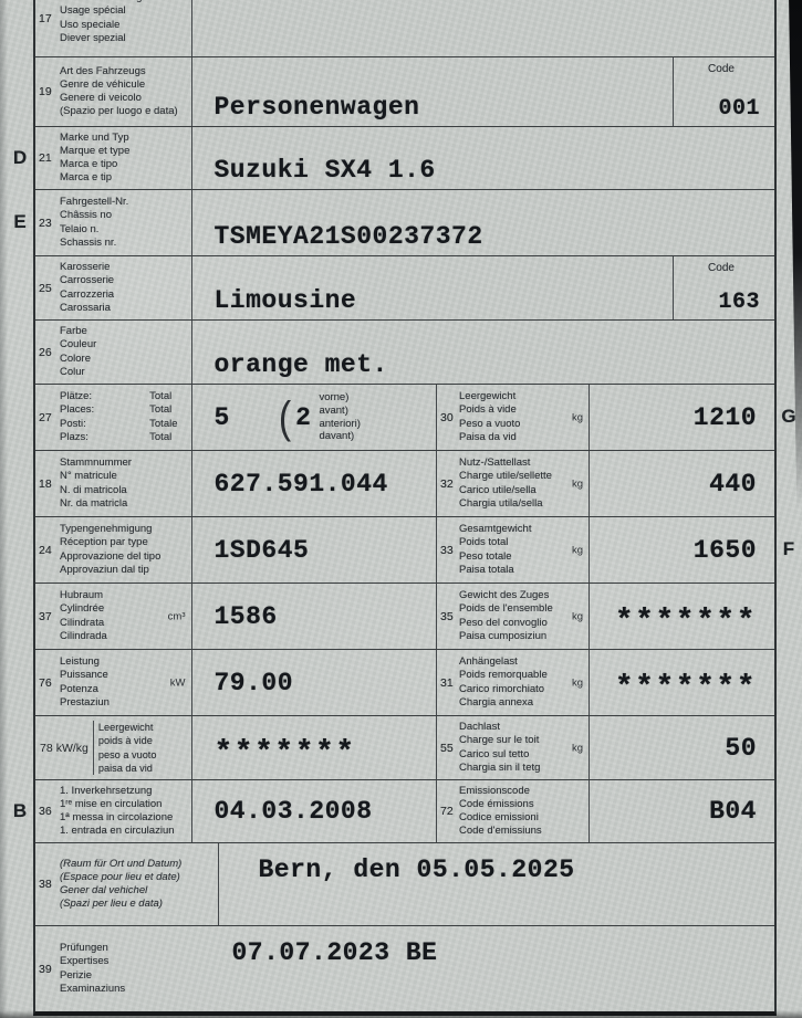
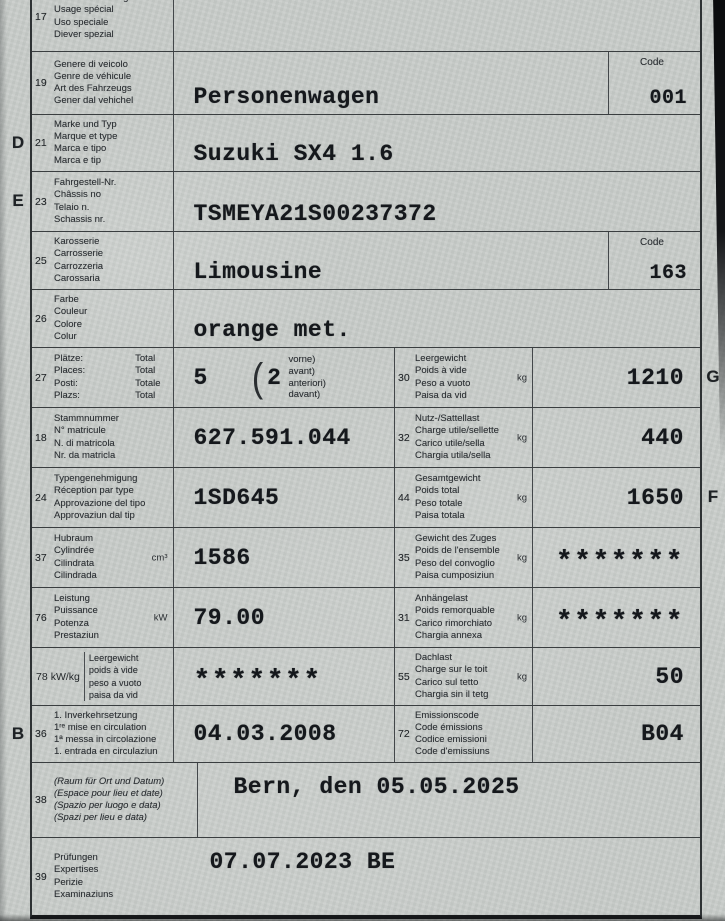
  17
  Usage spécial
  Uso speciale
  Diever spezial
  19
- Art des Fahrzeugs
+ Genere di veicolo
  Genre de véhicule
- Genere di veicolo
+ Art des Fahrzeugs
- (Spazio per luogo e data)
+ Gener dal vehichel
  Personenwagen
  Code
  001
  21
  Marke und Typ
  Marque et type
  Marca e tipo
  Marca e tip
  Suzuki SX4 1.6
  23
  Fahrgestell-Nr.
  Châssis no
  Telaio n.
  Schassis nr.
  TSMEYA21S00237372
  25
  Karosserie
  Carrosserie
  Carrozzeria
  Carossaria
  Limousine
  Code
  163
  26
  Farbe
  Couleur
  Colore
  Colur
  orange met.
  27
  Plätze:
  Places:
  Posti:
  Plazs:
  Total
  Total
  Totale
  Total
  5
  (
  2
  vorne)
  avant)
  anteriori)
  davant)
  30
  Leergewicht
  Poids à vide
  Peso a vuoto
  Paisa da vid
  kg
  1210
  18
  Stammnummer
  N° matricule
  N. di matricola
  Nr. da matricla
  627.591.044
  32
  Nutz-/Sattellast
  Charge utile/sellette
  Carico utile/sella
  Chargia utila/sella
  kg
  440
  24
  Typengenehmigung
  Réception par type
  Approvazione del tipo
  Approvaziun dal tip
  1SD645
- 33
+ 44
  Gesamtgewicht
  Poids total
  Peso totale
  Paisa totala
  kg
  1650
  37
  Hubraum
  Cylindrée
  Cilindrata
  Cilindrada
  cm³
  1586
  35
  Gewicht des Zuges
  Poids de l'ensemble
  Peso del convoglio
  Paisa cumposiziun
  kg
  *******
  76
  Leistung
  Puissance
  Potenza
  Prestaziun
  kW
  79.00
  31
  Anhängelast
  Poids remorquable
  Carico rimorchiato
  Chargia annexa
  kg
  *******
  78
  kW/kg
  Leergewicht
  poids à vide
  peso a vuoto
  paisa da vid
  *******
  55
  Dachlast
  Charge sur le toit
  Carico sul tetto
  Chargia sin il tetg
  kg
  50
  36
  1. Inverkehrsetzung
  1ʳᵉ mise en circulation
  1ª messa in circolazione
  1. entrada en circulaziun
  04.03.2008
  72
  Emissionscode
  Code émissions
  Codice emissioni
  Code d'emissiuns
  B04
  38
  (Raum für Ort und Datum)
  (Espace pour lieu et date)
- Gener dal vehichel
+ (Spazio per luogo e data)
  (Spazi per lieu e data)
  Bern, den 05.05.2025
  39
  Prüfungen
  Expertises
  Perizie
  Examinaziuns
  07.07.2023 BE
  D
  E
  G
  F
  B
